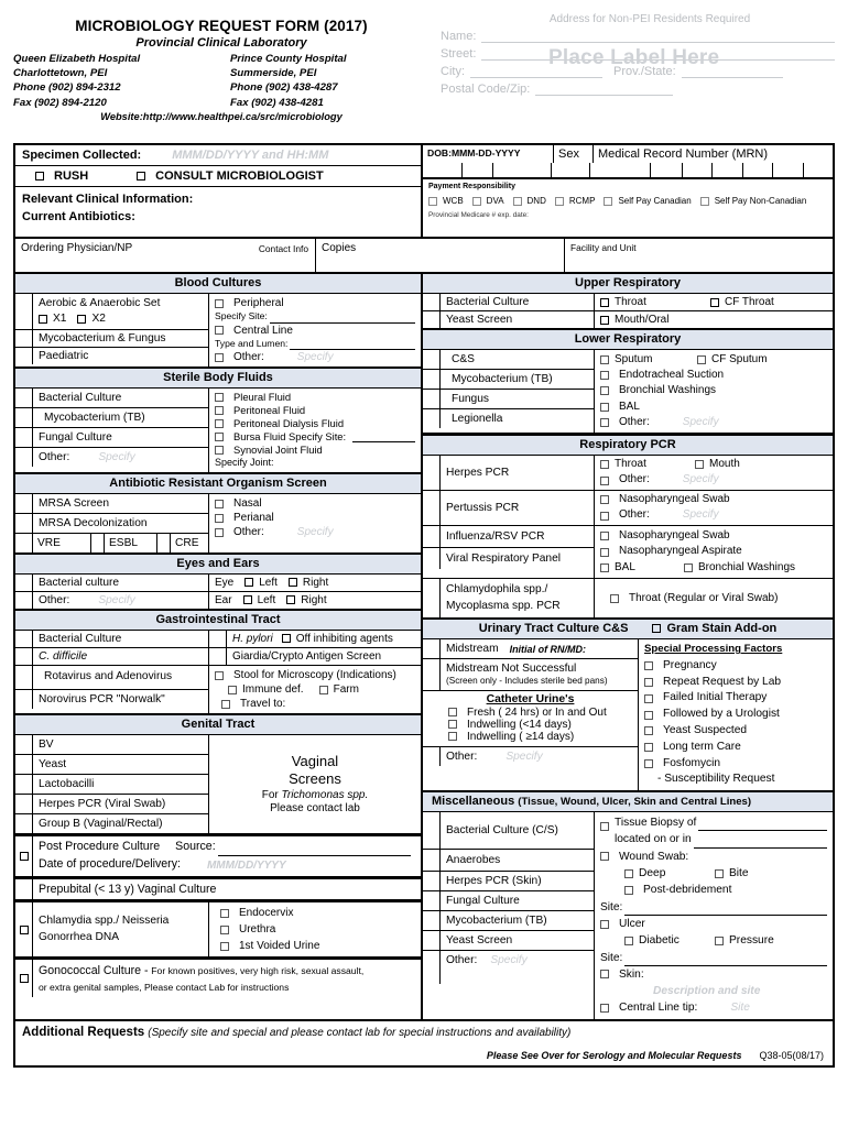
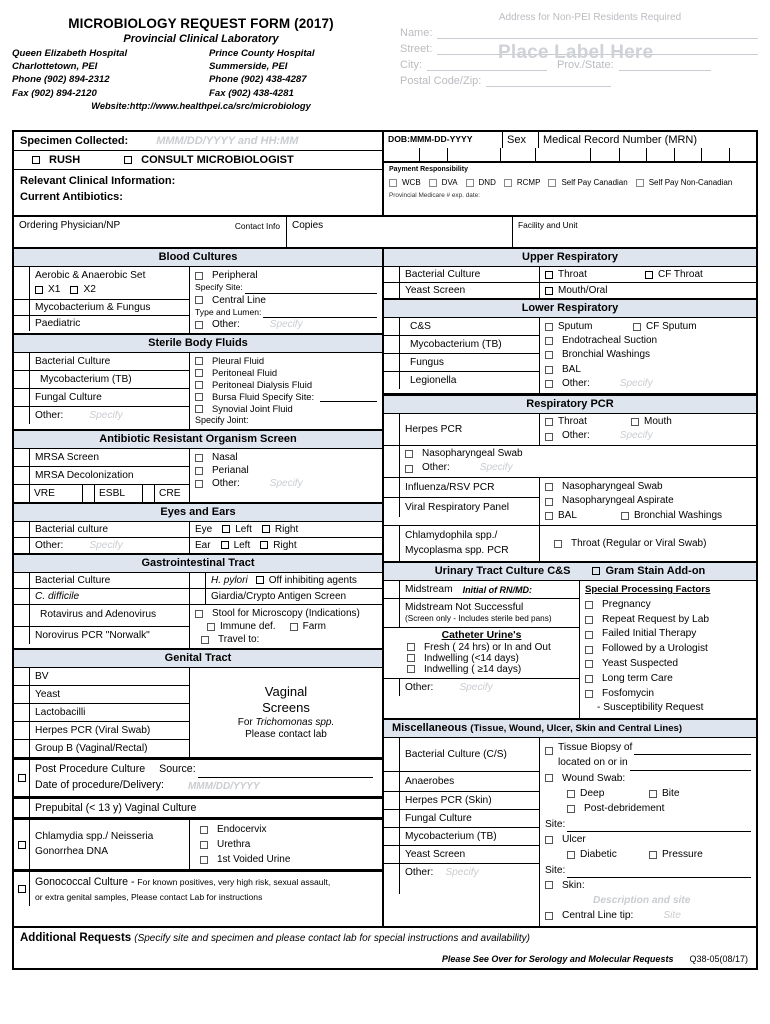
  MICROBIOLOGY REQUEST FORM (2017)
  Provincial Clinical Laboratory
  Queen Elizabeth Hospital
  Charlottetown, PEI
  Phone (902) 894-2312
  Fax (902) 894-2120
  Prince County Hospital
  Summerside, PEI
  Phone (902) 438-4287
  Fax (902) 438-4281
  Website:http://www.healthpei.ca/src/microbiology
  Address for Non-PEI Residents Required
  Name:
  Street:
  City:
  Prov./State:
  Postal Code/Zip:
  Place Label Here
  Specimen Collected:
  MMM/DD/YYYY and HH:MM
  RUSH
  CONSULT MICROBIOLOGIST
  Relevant Clinical Information:
  Current Antibiotics:
  DOB:MMM-DD-YYYY
  Sex
  Medical Record Number (MRN)
  WCB
  DVA
  DND
  RCMP
  Self Pay Canadian
  Self Pay Non-Canadian
  Ordering Physician/NP
  Contact Info
  Copies
  Facility and Unit
  Blood Cultures
  Aerobic & Anaerobic Set
  X1
  X2
  Mycobacterium & Fungus
  Paediatric
  Peripheral
  Specify Site:
  Central Line
  Type and Lumen:
  Other:
  Specify
  Sterile Body Fluids
  Bacterial Culture
  Mycobacterium (TB)
  Fungal Culture
  Other:
  Specify
  Pleural Fluid
  Peritoneal Fluid
  Peritoneal Dialysis Fluid
  Bursa Fluid Specify Site:
  Synovial Joint Fluid
  Specify Joint:
  Antibiotic Resistant Organism Screen
  MRSA Screen
  MRSA Decolonization
  VRE
  ESBL
  CRE
  Nasal
  Perianal
  Other:
  Specify
  Eyes and Ears
  Bacterial culture
  Eye
  Left
  Right
  Other:
  Specify
  Ear
  Left
  Right
  Gastrointestinal Tract
  Bacterial Culture
  H. pylori
  Off inhibiting agents
  C. difficile
  Giardia/Crypto Antigen Screen
  Rotavirus and Adenovirus
  Norovirus PCR "Norwalk"
  Stool for Microscopy (Indications)
  Immune def.
  Farm
  Travel to:
  Genital Tract
  BV
  Yeast
  Lactobacilli
  Herpes PCR (Viral Swab)
  Group B (Vaginal/Rectal)
  Vaginal
  Screens
  For Trichomonas spp.
  Please contact lab
  Post Procedure Culture
  Source:
  Date of procedure/Delivery:
  MMM/DD/YYYY
  Prepubital (< 13 y) Vaginal Culture
  Chlamydia spp./ Neisseria
  Gonorrhea DNA
  Endocervix
  Urethra
  1st Voided Urine
  Gonococcal Culture - For known positives, very high risk, sexual assault,
  or extra genital samples, Please contact Lab for instructions
  Upper Respiratory
  Bacterial Culture
  Throat
  CF Throat
  Yeast Screen
  Mouth/Oral
  Lower Respiratory
  C&S
  Mycobacterium (TB)
  Fungus
  Legionella
  Sputum
  CF Sputum
  Endotracheal Suction
  Bronchial Washings
  BAL
  Other:
  Specify
  Respiratory PCR
  Herpes PCR
  Throat
  Mouth
  Other:
  Specify
- Pertussis PCR
  Nasopharyngeal Swab
  Other:
  Specify
  Influenza/RSV PCR
  Viral Respiratory Panel
  Nasopharyngeal Swab
  Nasopharyngeal Aspirate
  BAL
  Bronchial Washings
  Chlamydophila spp./
  Mycoplasma spp. PCR
  Throat (Regular or Viral Swab)
  Urinary Tract Culture C&S
  Gram Stain Add-on
  Midstream
  Initial of RN/MD:
  Midstream Not Successful
  (Screen only - Includes sterile bed pans)
  Catheter Urine's
  Fresh ( 24 hrs) or In and Out
  Indwelling (<14 days)
  Indwelling ( ≥14 days)
  Other:
  Specify
  Special Processing Factors
  Pregnancy
  Repeat Request by Lab
  Failed Initial Therapy
  Followed by a Urologist
  Yeast Suspected
  Long term Care
  Fosfomycin
  - Susceptibility Request
  Miscellaneous (Tissue, Wound, Ulcer, Skin and Central Lines)
  Bacterial Culture (C/S)
  Anaerobes
  Herpes PCR (Skin)
  Fungal Culture
  Mycobacterium (TB)
  Yeast Screen
  Other:
  Specify
  Tissue Biopsy of
  located on or in
  Wound Swab:
  Deep
  Bite
  Post-debridement
  Site:
  Ulcer
  Diabetic
  Pressure
  Site:
  Skin:
  Description and site
  Central Line tip:
  Site
- Additional Requests (Specify site and special and please contact lab for special instructions and availability)
+ Additional Requests (Specify site and specimen and please contact lab for special instructions and availability)
  Please See Over for Serology and Molecular Requests
  Q38-05(08/17)
